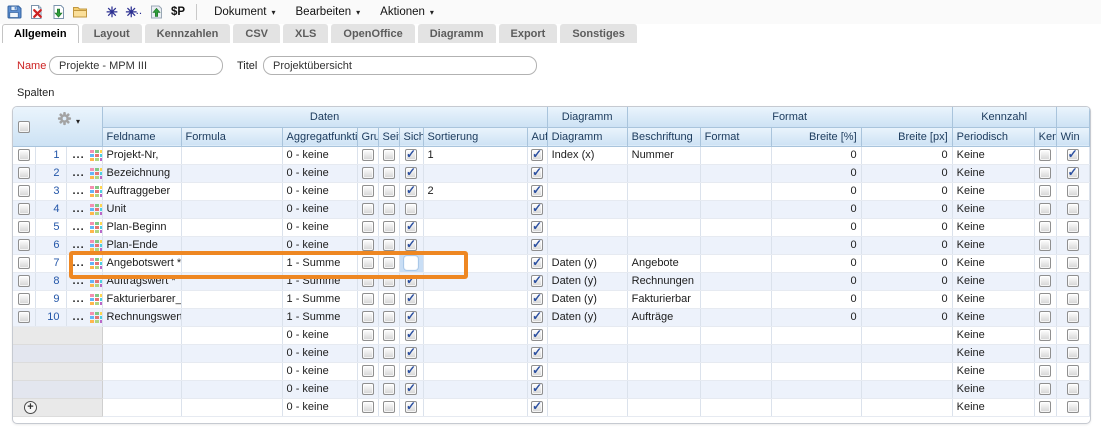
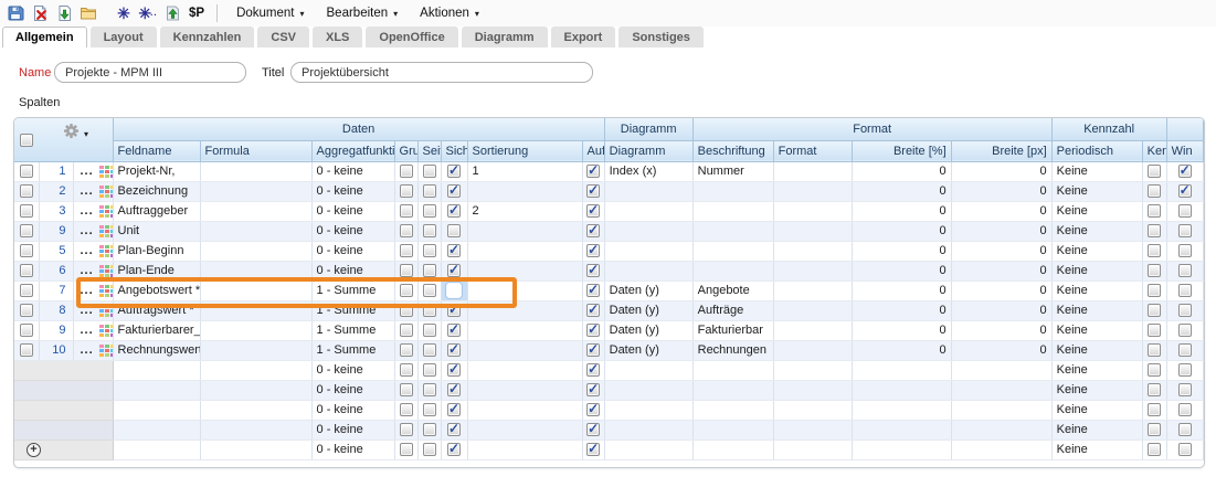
  ✳
  ✳
  ..
  $P
  Dokument
  ▾
  Bearbeiten
  ▾
  Aktionen
  ▾
  Allgemein
  Layout
  Kennzahlen
  CSV
  XLS
  OpenOffice
  Diagramm
  Export
  Sonstiges
  Name
  Projekte - MPM III
  Titel
  Projektübersicht
  Spalten
  ▾	Daten	Diagramm	Format	Kennzahl
  Feldname	Formula	Aggregatfunkti	Gru	Sei	Sich	Sortierung	Auf	Diagramm	Beschriftung	Format	Breite [%]	Breite [px]	Periodisch	Ken	Win
  	1	...	Projekt-Nr,		0 - keine				1		Index (x)	Nummer		0	0	Keine
  	2	...	Bezeichnung		0 - keine									0	0	Keine
  	3	...	Auftraggeber		0 - keine				2					0	0	Keine
- 	4	...	Unit		0 - keine									0	0	Keine
+ 	9	...	Unit		0 - keine									0	0	Keine
  	5	...	Plan-Beginn		0 - keine									0	0	Keine
  	6	...	Plan-Ende		0 - keine									0	0	Keine
  	7	...	Angebotswert *		1 - Summe						Daten (y)	Angebote		0	0	Keine
- 	8	...	Auftragswert *		1 - Summe						Daten (y)	Rechnungen		0	0	Keine
+ 	8	...	Auftragswert *		1 - Summe						Daten (y)	Aufträge		0	0	Keine
  	9	...	Fakturierbarer_		1 - Summe						Daten (y)	Fakturierbar		0	0	Keine
- 	10	...	Rechnungswer		1 - Summe						Daten (y)	Aufträge		0	0	Keine
+ 	10	...	Rechnungswer		1 - Summe						Daten (y)	Rechnungen		0	0	Keine
  			0 - keine											Keine
  			0 - keine											Keine
  			0 - keine											Keine
  			0 - keine											Keine
  +			0 - keine											Keine
